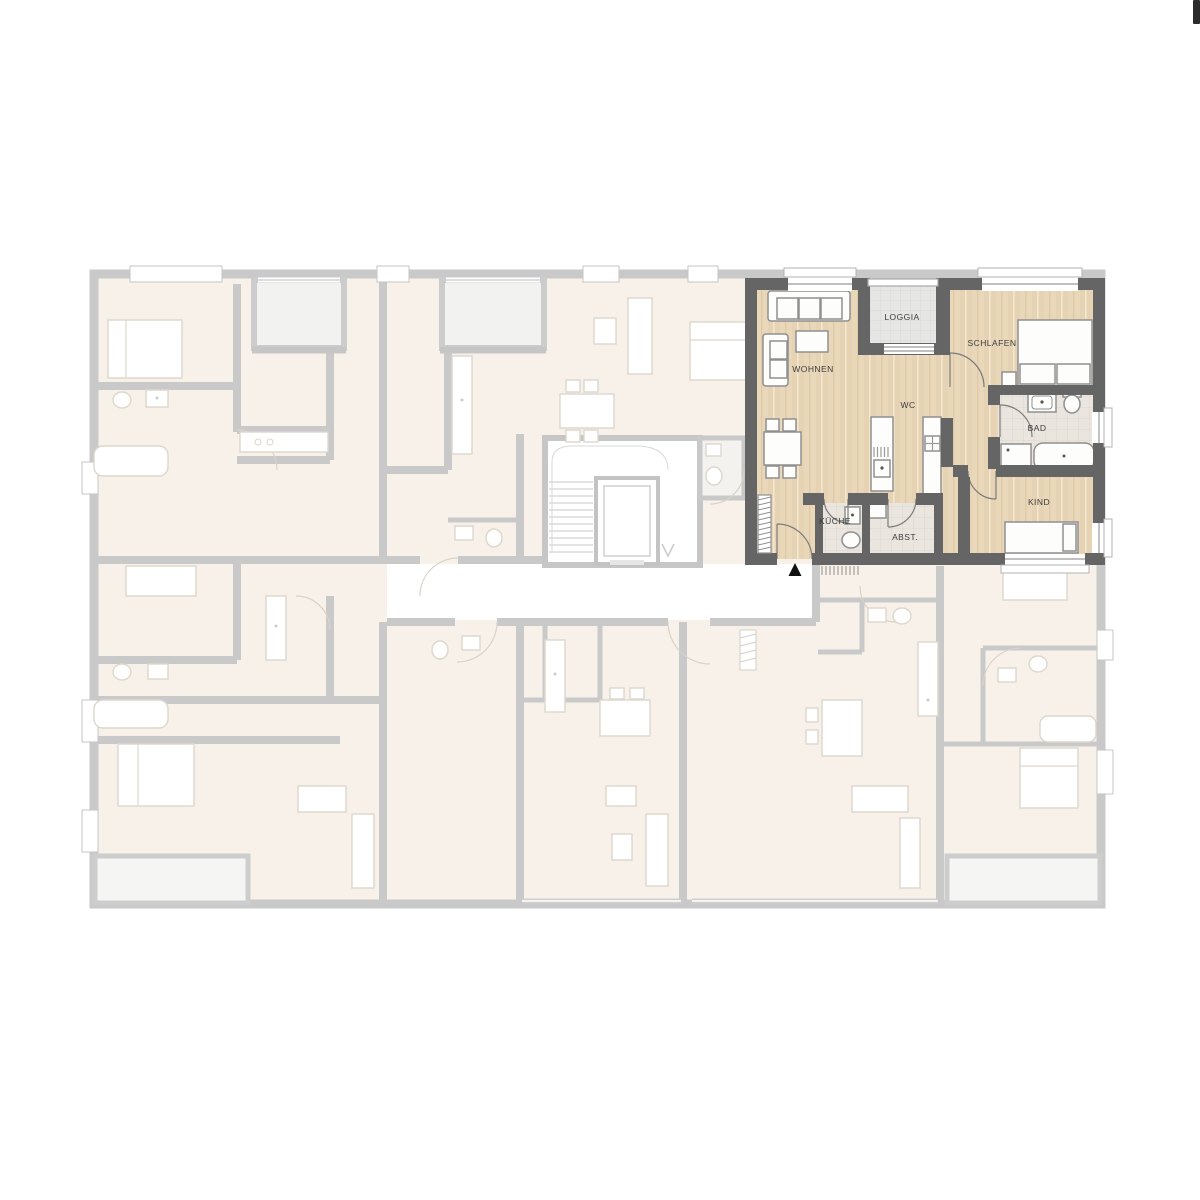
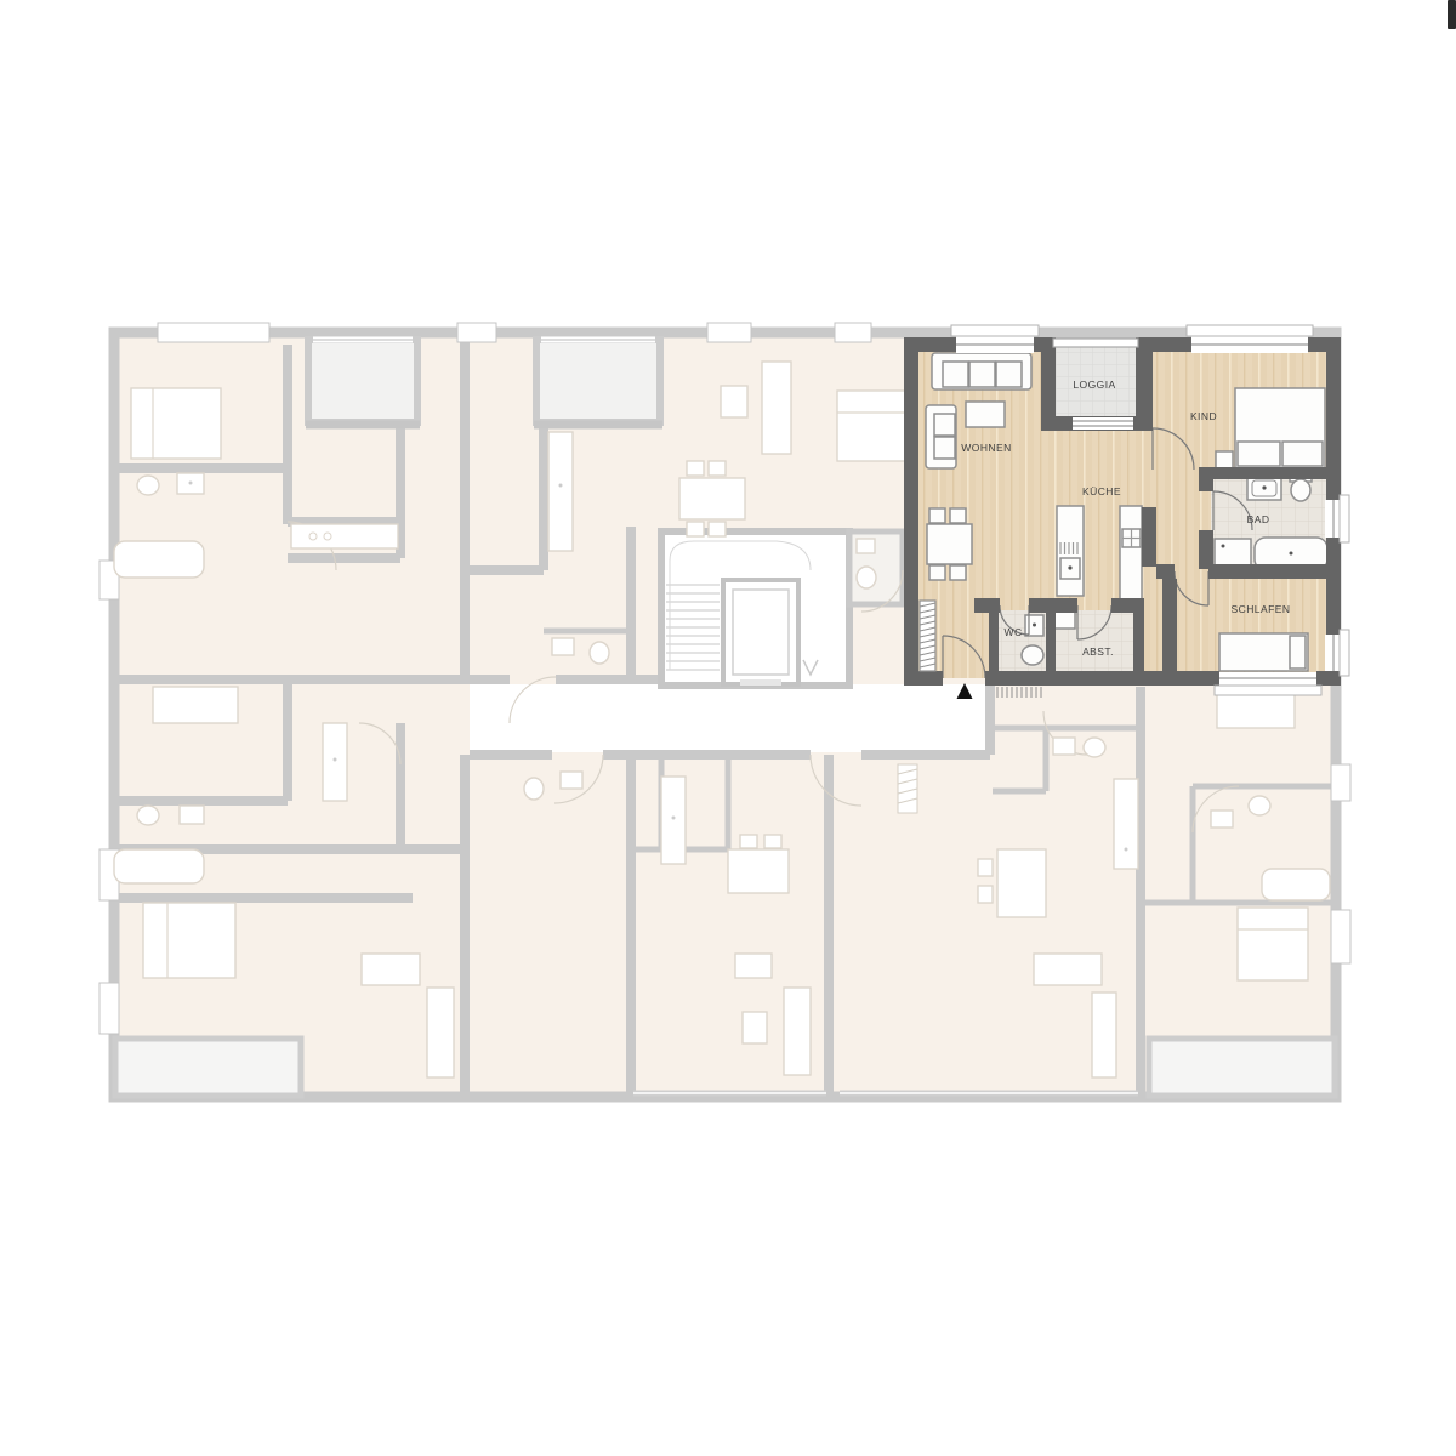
  WOHNEN
  LOGGIA
- SCHLAFEN
+ KIND
- WC
+ KÜCHE
  BAD
- KIND
+ SCHLAFEN
- KÜCHE
+ WC
  ABST.
